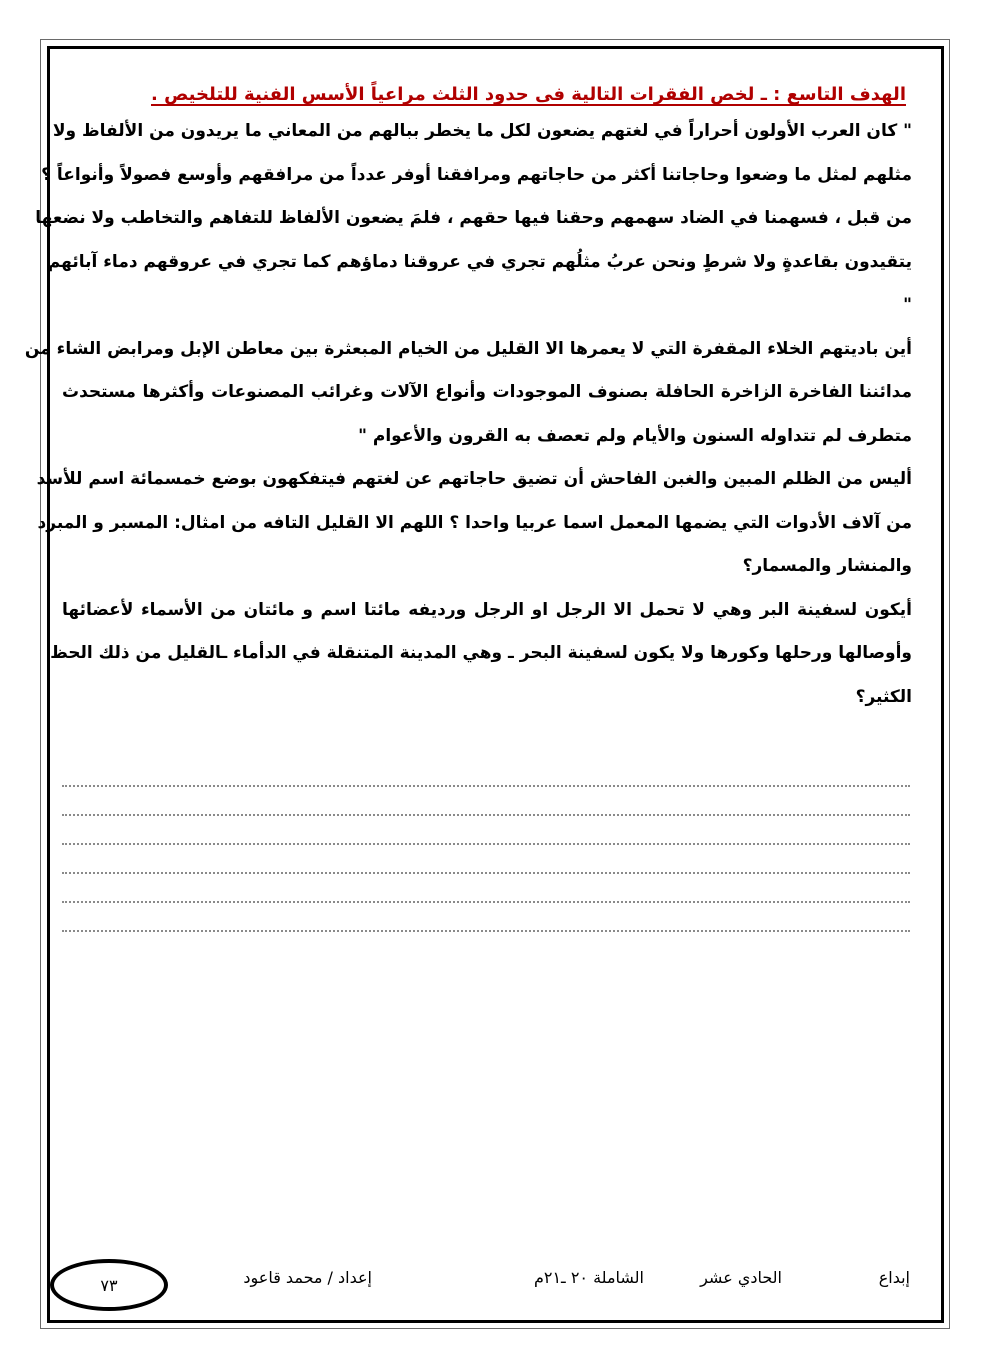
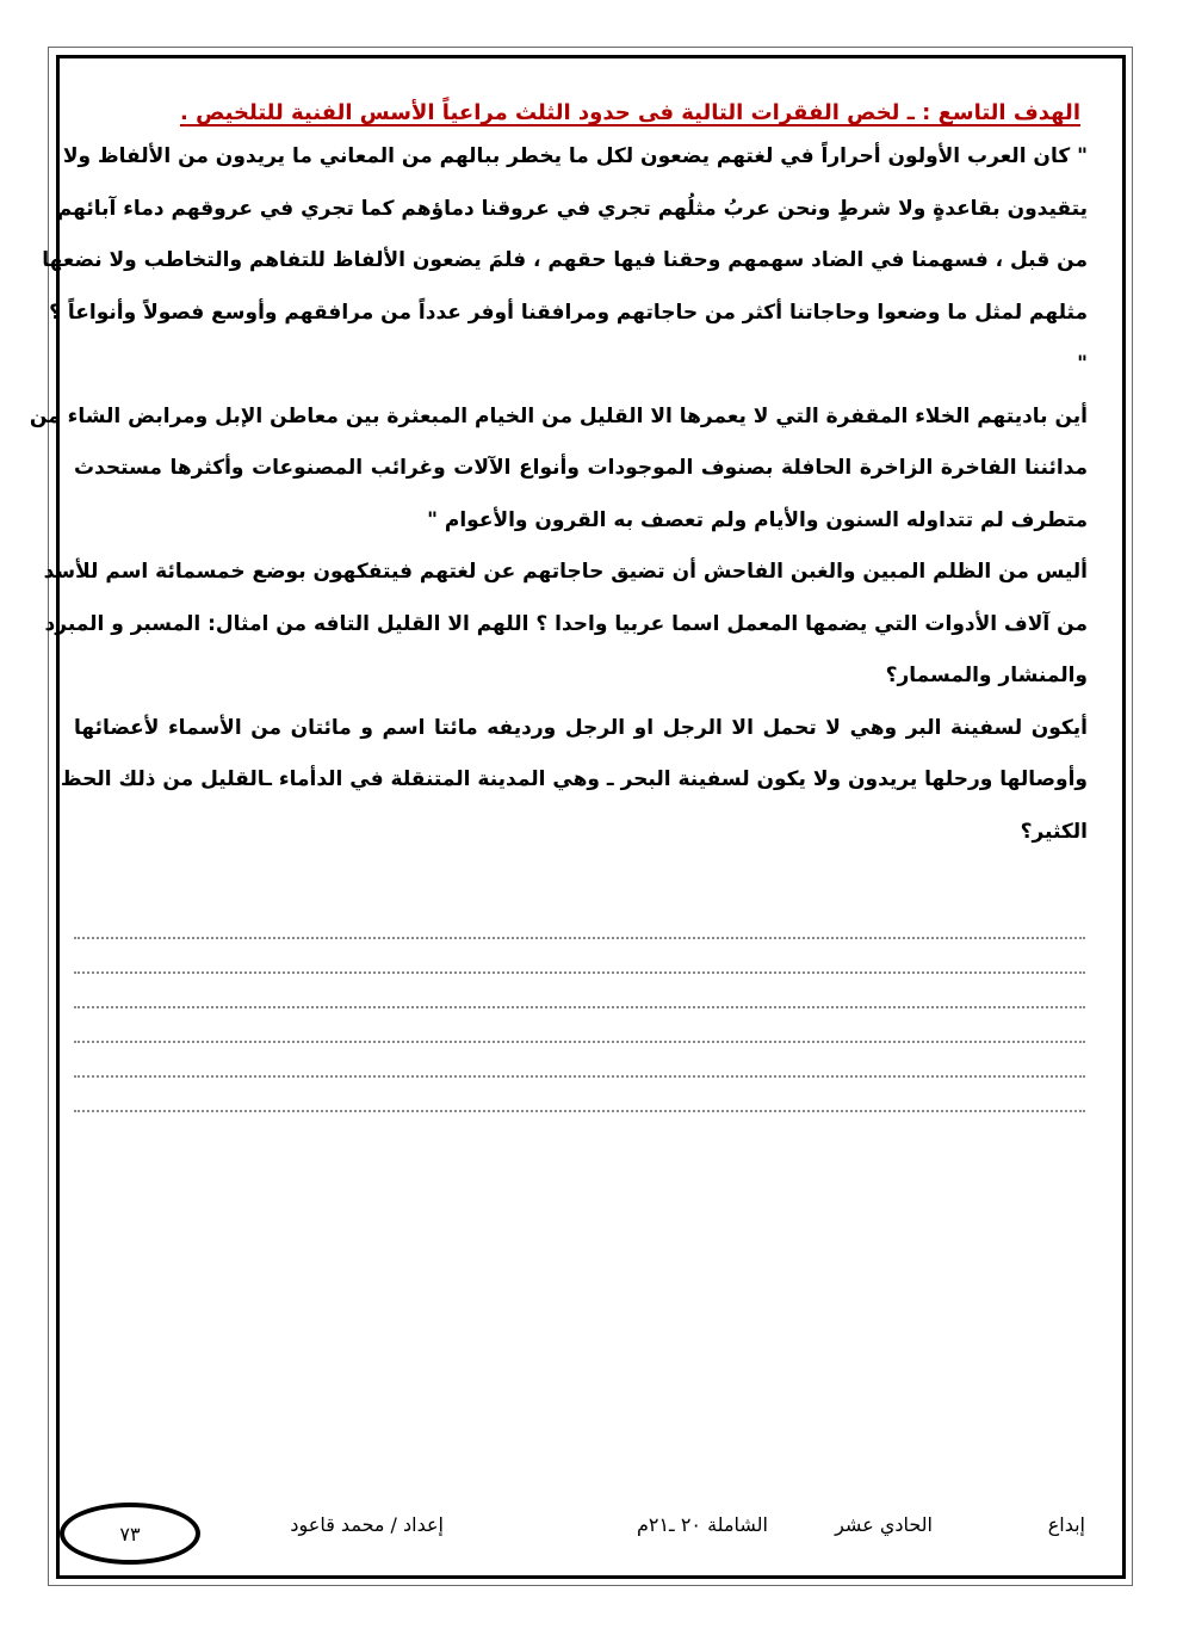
  الهدف التاسع : ـ لخص الفقرات التالية فى حدود الثلث مراعياً الأسس الفنية للتلخيص .
  " كان العرب الأولون أحراراً في لغتهم يضعون لكل ما يخطر ببالهم من المعاني ما يريدون من الألفاظ ولا
- مثلهم لمثل ما وضعوا وحاجاتنا أكثر من حاجاتهم ومرافقنا أوفر عدداً من مرافقهم وأوسع فصولاً وأنواعاً ؟
+ يتقيدون بقاعدةٍ ولا شرطٍ ونحن عربُ مثلُهم تجري في عروقنا دماؤهم كما تجري في عروقهم دماء آبائهم
  من قبل ، فسهمنا في الضاد سهمهم وحقنا فيها حقهم ، فلمَ يضعون الألفاظ للتفاهم والتخاطب ولا نضعها
- يتقيدون بقاعدةٍ ولا شرطٍ ونحن عربُ مثلُهم تجري في عروقنا دماؤهم كما تجري في عروقهم دماء آبائهم
+ مثلهم لمثل ما وضعوا وحاجاتنا أكثر من حاجاتهم ومرافقنا أوفر عدداً من مرافقهم وأوسع فصولاً وأنواعاً ؟
  "
  أين باديتهم الخلاء المقفرة التي لا يعمرها الا القليل من الخيام المبعثرة بين معاطن الإبل ومرابض الشاء من
  مدائننا الفاخرة الزاخرة الحافلة بصنوف الموجودات وأنواع الآلات وغرائب المصنوعات وأكثرها مستحدث
  متطرف لم تتداوله السنون والأيام ولم تعصف به القرون والأعوام "
  أليس من الظلم المبين والغبن الفاحش أن تضيق حاجاتهم عن لغتهم فيتفكهون بوضع خمسمائة اسم للأسد
  من آلاف الأدوات التي يضمها المعمل اسما عربيا واحدا ؟ اللهم الا القليل التافه من امثال: المسبر و المبرد
  والمنشار والمسمار؟
  أيكون لسفينة البر وهي لا تحمل الا الرجل او الرجل ورديفه مائتا اسم و مائتان من الأسماء لأعضائها
- وأوصالها ورحلها وكورها ولا يكون لسفينة البحر ـ وهي المدينة المتنقلة في الدأماء ـالقليل من ذلك الحظ
+ وأوصالها ورحلها يريدون ولا يكون لسفينة البحر ـ وهي المدينة المتنقلة في الدأماء ـالقليل من ذلك الحظ
  الكثير؟
  إبداع
  الحادي عشر
  الشاملة ٢٠ ـ٢١م
  إعداد / محمد قاعود
  ٧٣
